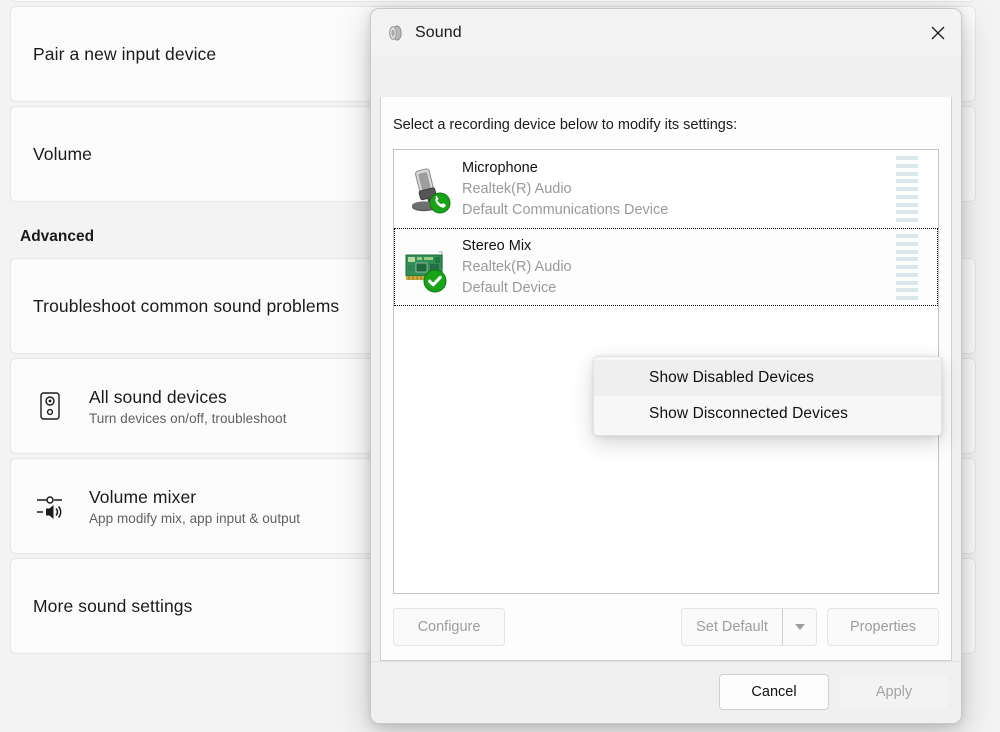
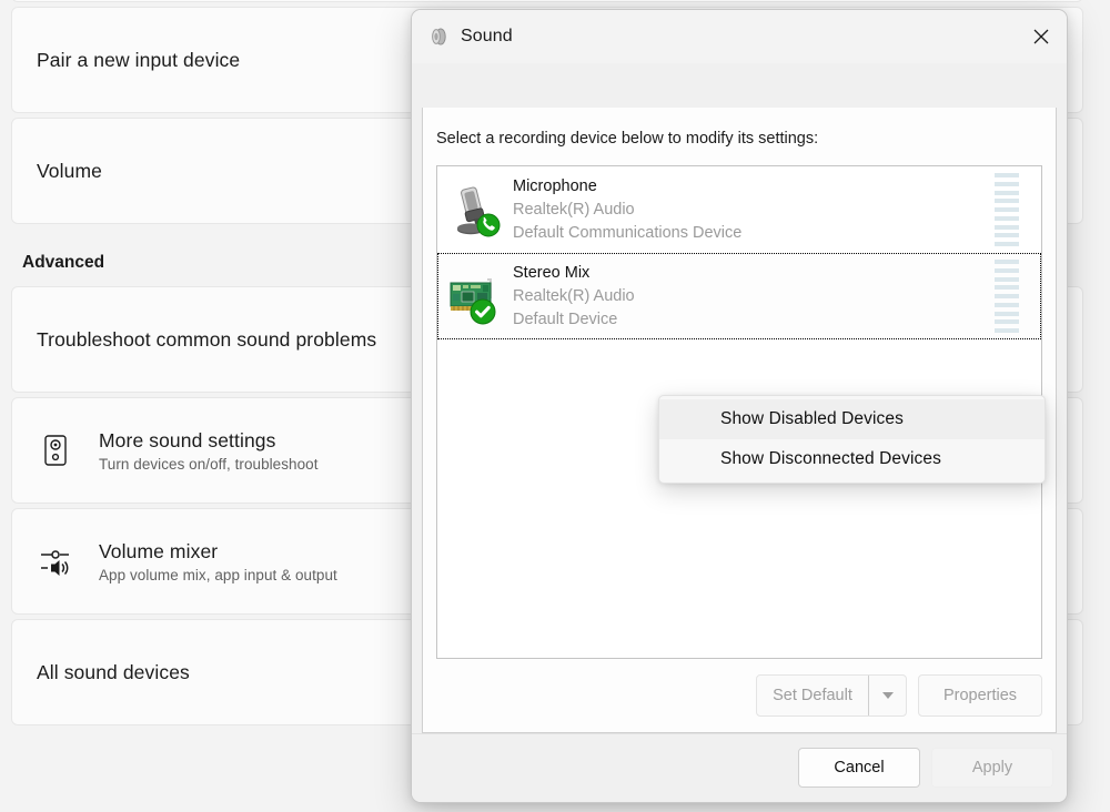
  Pair a new input device
  Volume
  Advanced
  Troubleshoot common sound problems
- All sound devices
+ More sound settings
  Turn devices on/off, troubleshoot
  Volume mixer
- App modify mix, app input & output
+ App volume mix, app input & output
- More sound settings
+ All sound devices
  Sound
  Select a recording device below to modify its settings:
  Microphone
  Realtek(R) Audio
  Default Communications Device
  Stereo Mix
  Realtek(R) Audio
  Default Device
- Configure
  Set Default
  Properties
  Cancel
  Apply
  Show Disabled Devices
  Show Disconnected Devices
